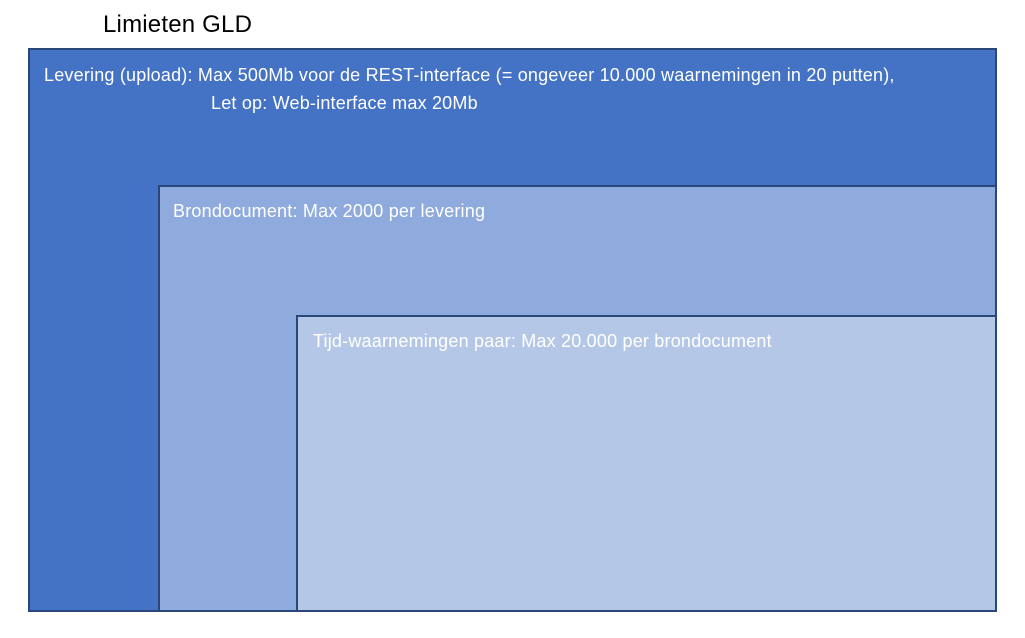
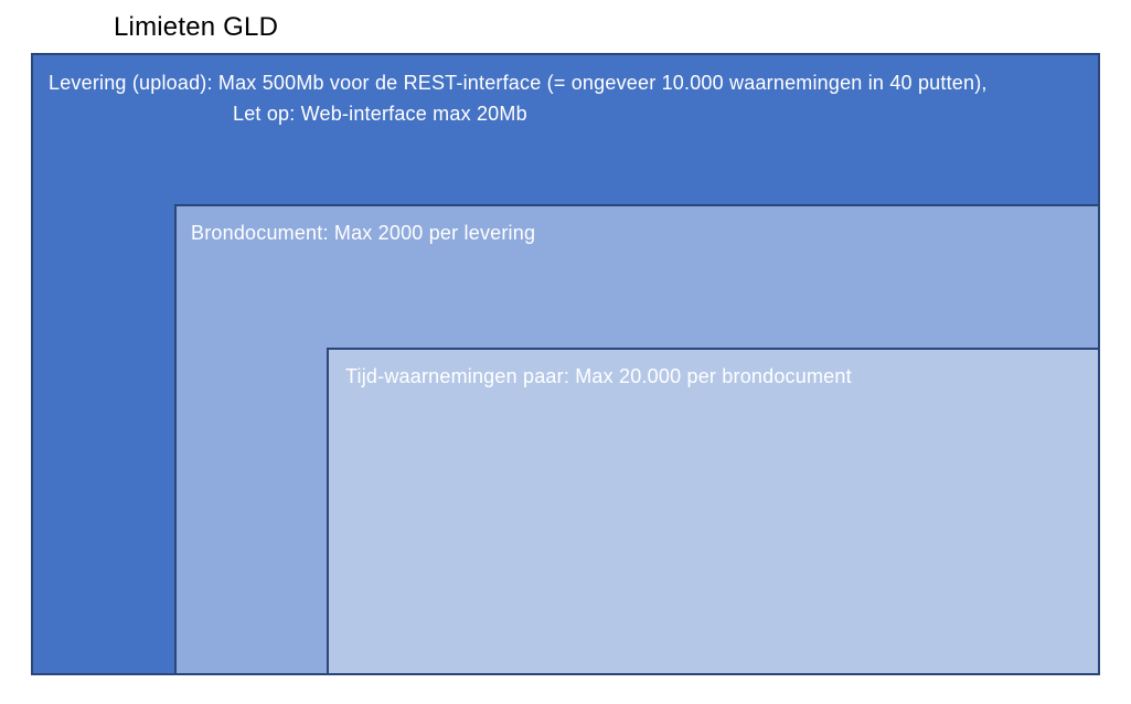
  Limieten GLD
- Levering (upload): Max 500Mb voor de REST-interface (= ongeveer 10.000 waarnemingen in 20 putten),
+ Levering (upload): Max 500Mb voor de REST-interface (= ongeveer 10.000 waarnemingen in 40 putten),
  Let op: Web-interface max 20Mb
  Brondocument: Max 2000 per levering
  Tijd-waarnemingen paar: Max 20.000 per brondocument
